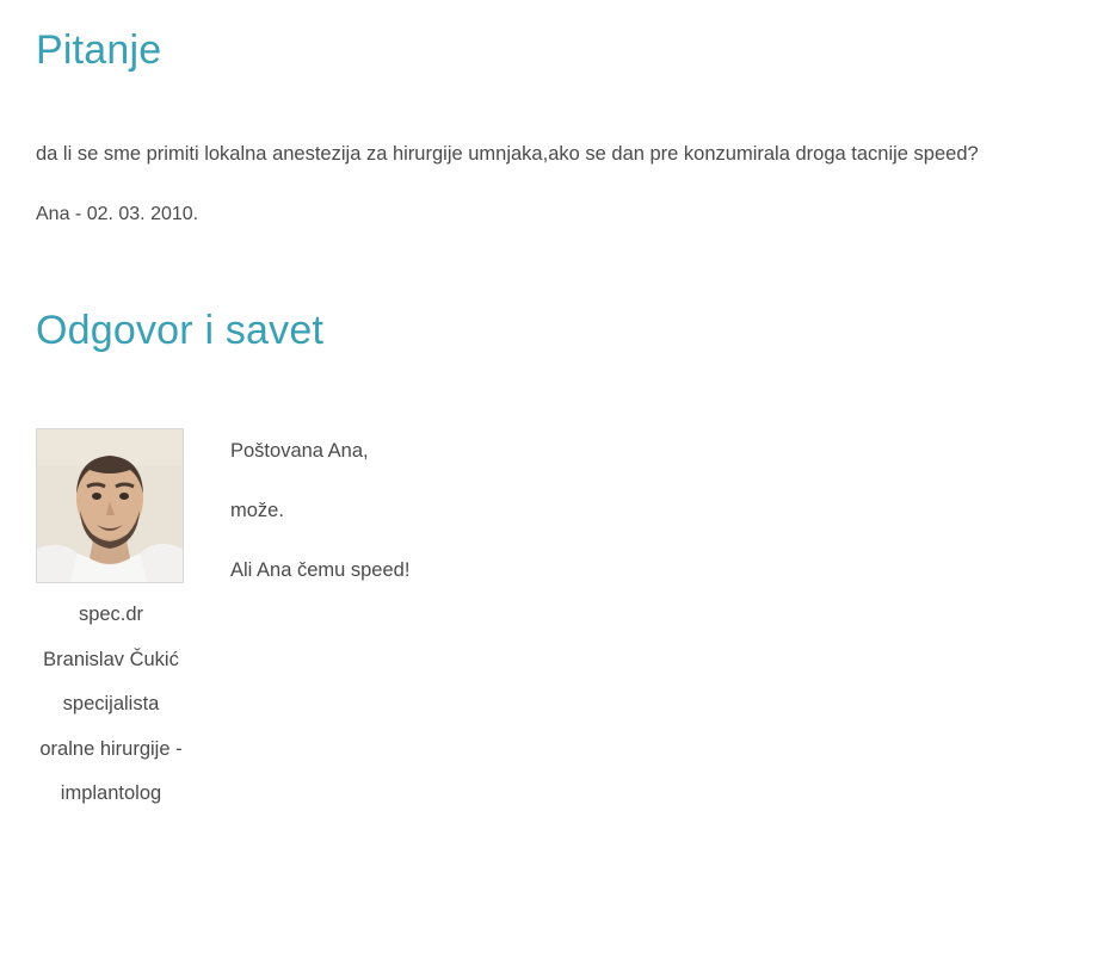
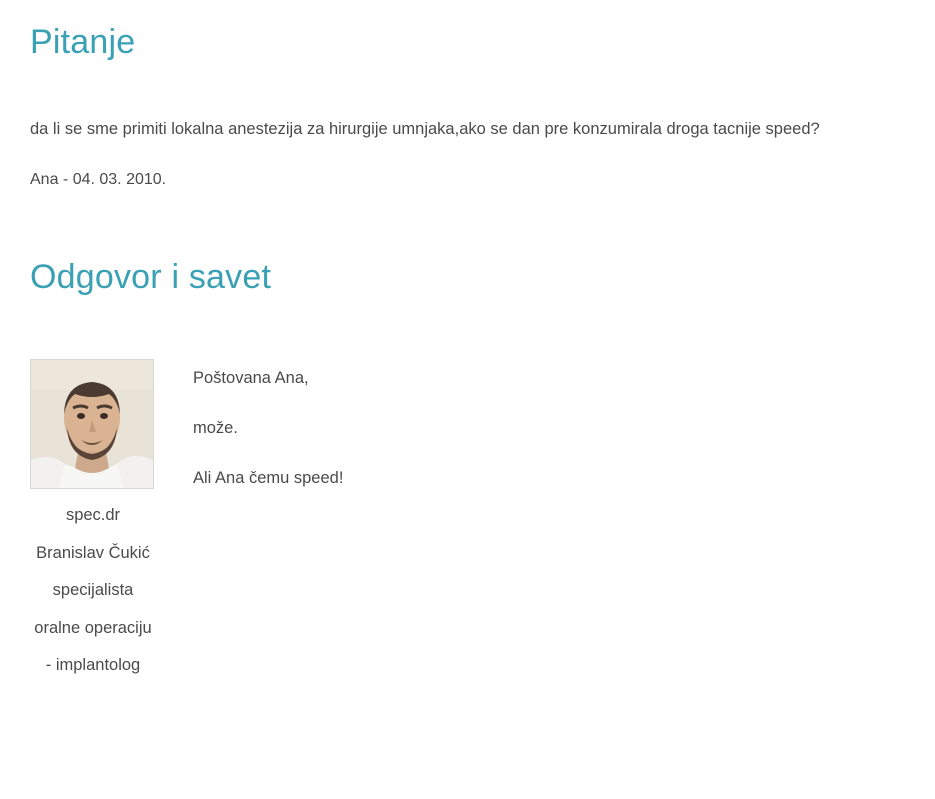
  Pitanje
  da li se sme primiti lokalna anestezija za hirurgije umnjaka,ako se dan pre konzumirala droga tacnije speed?
- Ana - 02. 03. 2010.
+ Ana - 04. 03. 2010.
  Odgovor i savet
- spec.dr Branislav Čukić specijalista oralne hirurgije - implantolog
+ spec.dr Branislav Čukić specijalista oralne operaciju - implantolog
  Poštovana Ana,
  može.
  Ali Ana čemu speed!
